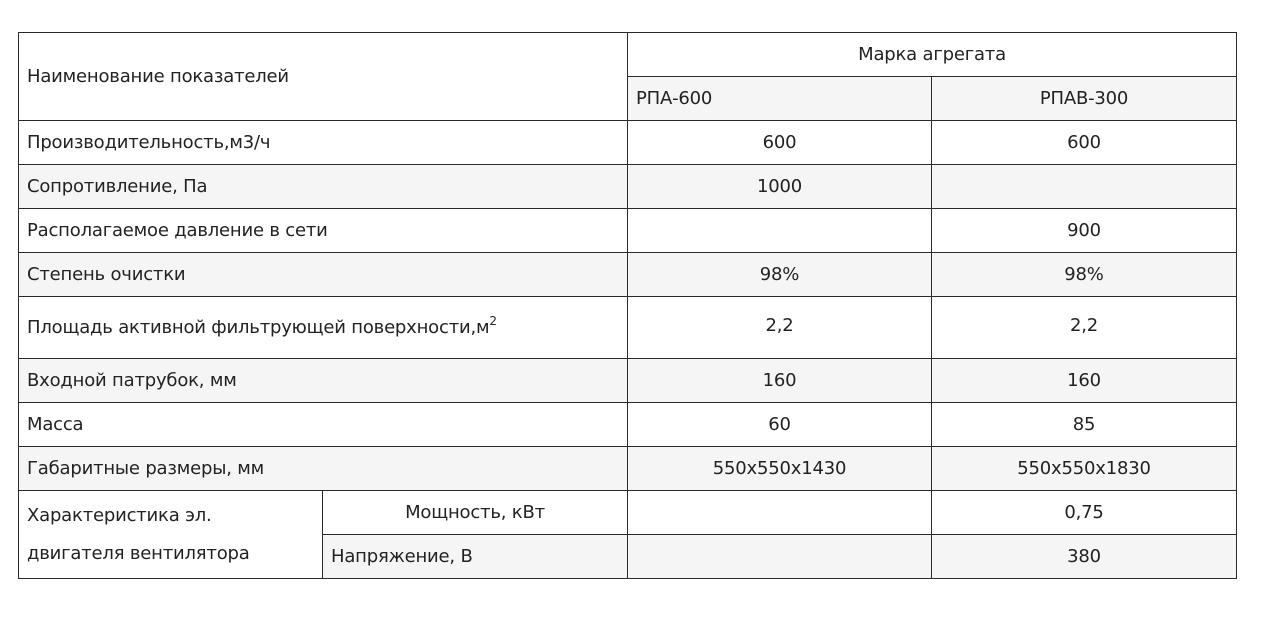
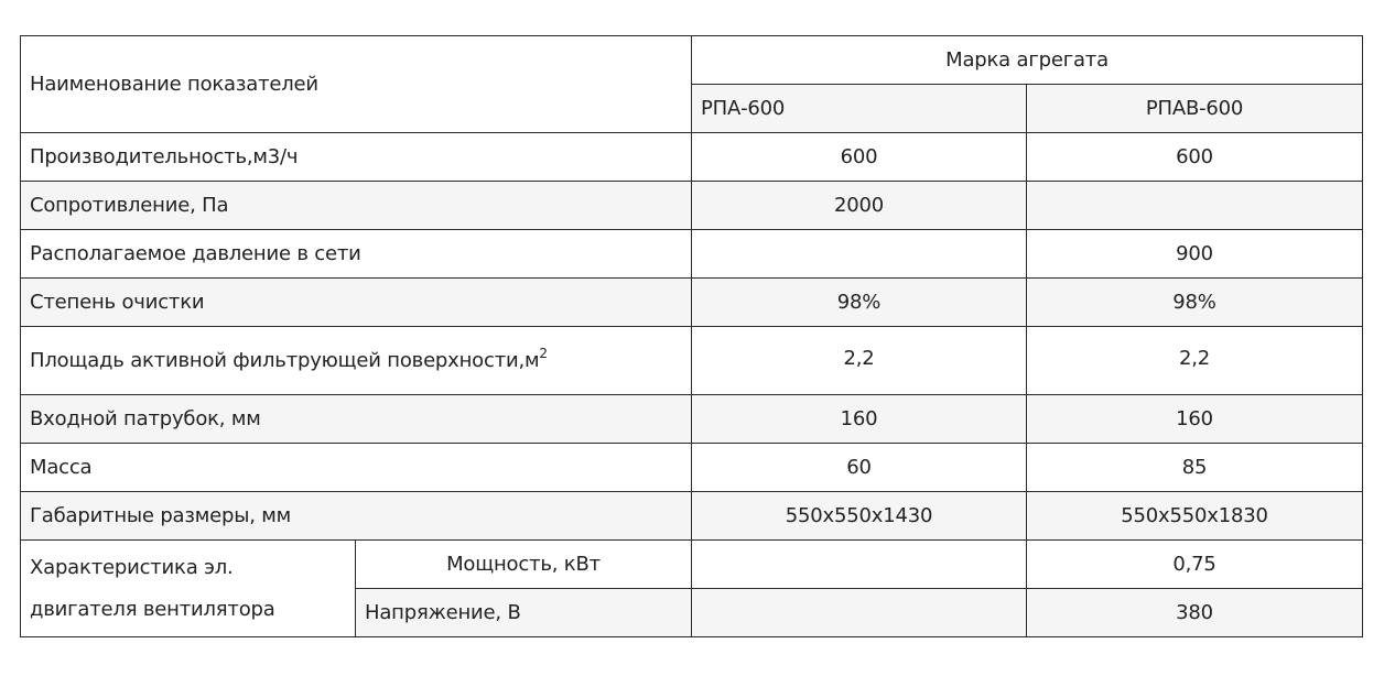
  Наименование показателей	Марка агрегата
- РПА-600	РПАВ-300
+ РПА-600	РПАВ-600
  Производительность,м3/ч	600	600
- Сопротивление, Па	1000
+ Сопротивление, Па	2000
  Располагаемое давление в сети		900
  Степень очистки	98%	98%
  Площадь активной фильтрующей поверхности,м2	2,2	2,2
  Входной патрубок, мм	160	160
  Масса	60	85
  Габаритные размеры, мм	550x550x1430	550x550x1830
  Характеристика эл. двигателя вентилятора	Мощность, кВт		0,75
  Напряжение, В		380
